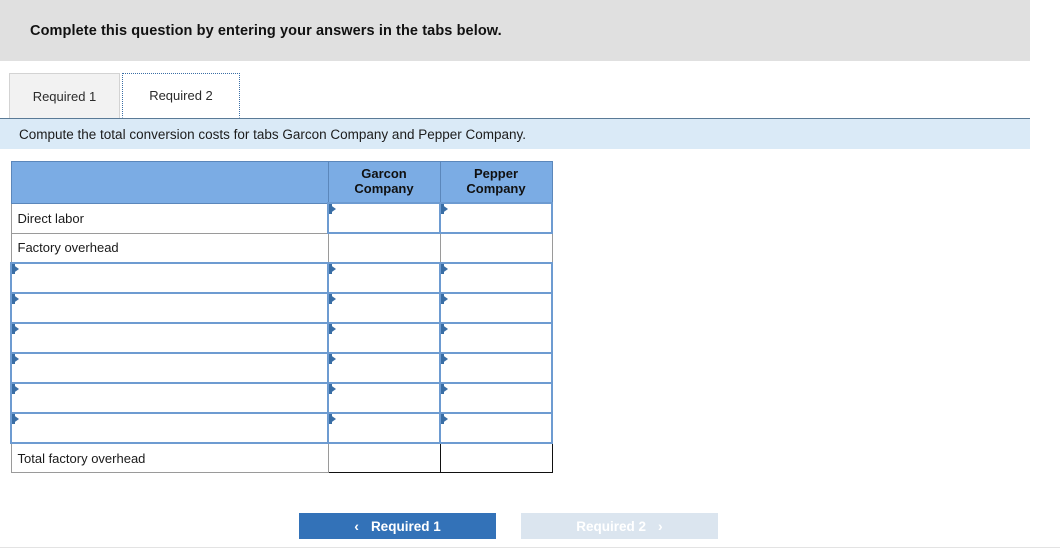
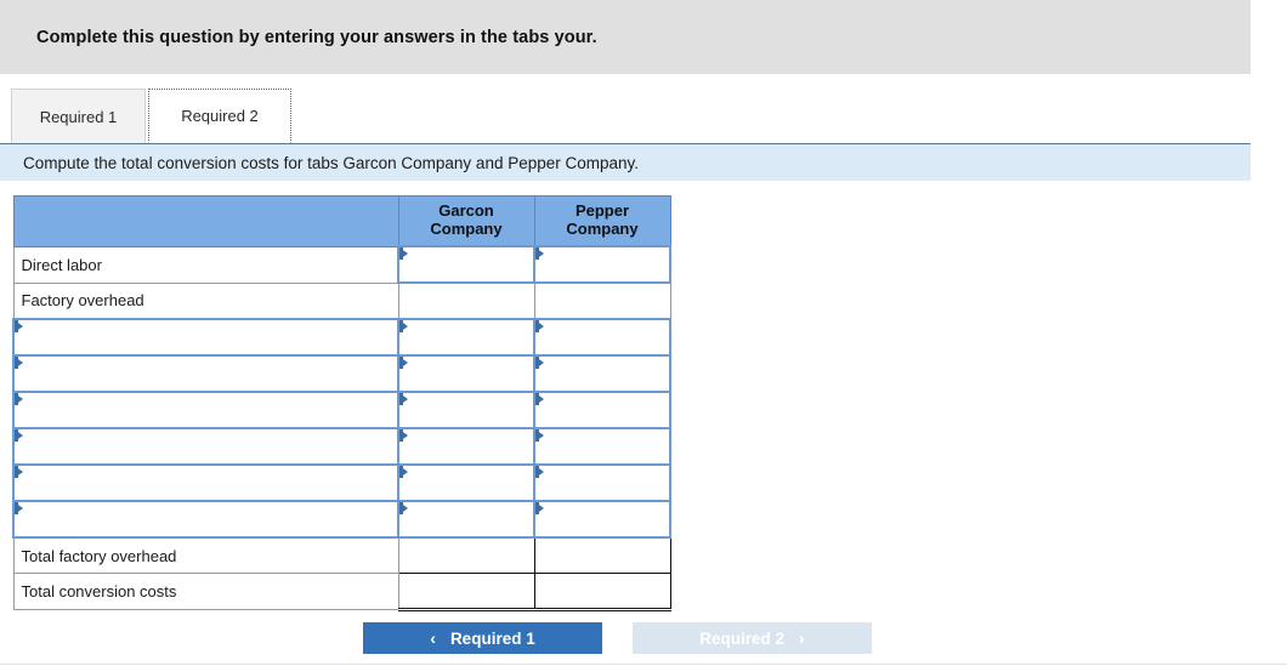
- Complete this question by entering your answers in the tabs below.
+ Complete this question by entering your answers in the tabs your.
  Required 1
  Required 2
  Compute the total conversion costs for tabs Garcon Company and Pepper Company.
  	Garcon Company	Pepper Company
  Direct labor
  Factory overhead
  Total factory overhead
+ Total conversion costs
  ‹
  Required 1
  Required 2
  ›
